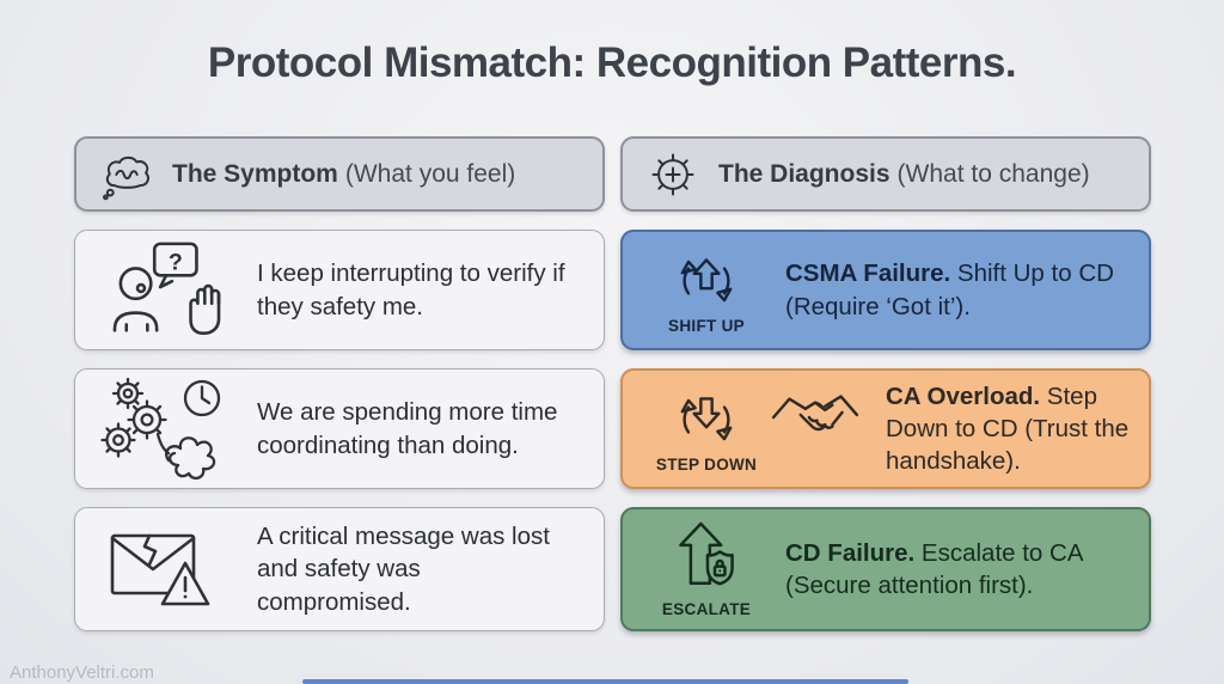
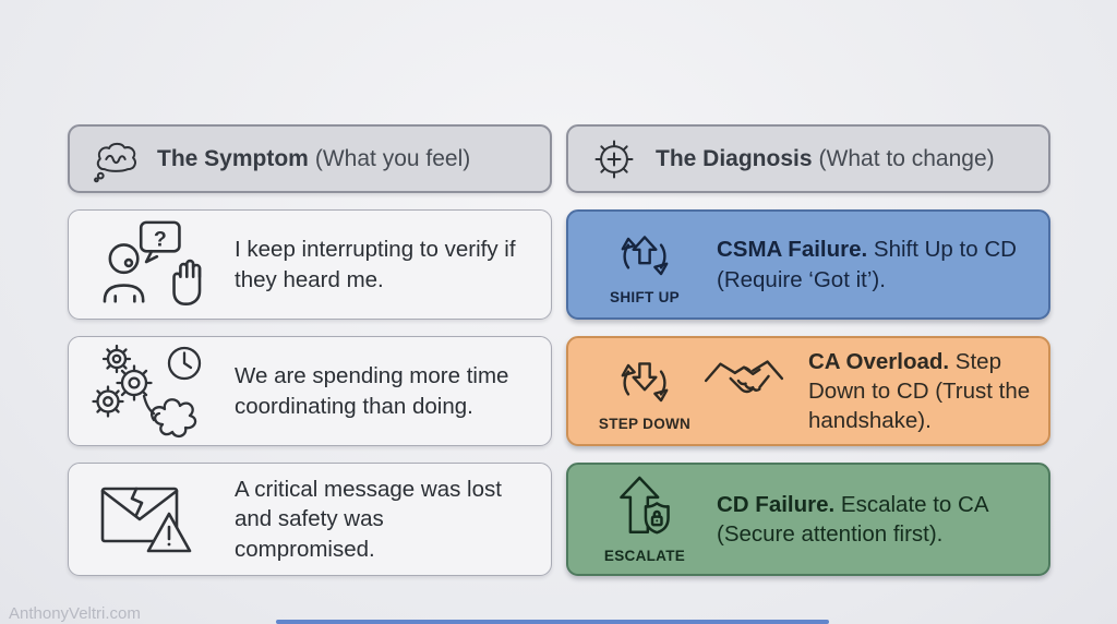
- Protocol Mismatch: Recognition Patterns.
  The Symptom (What you feel)
  The Diagnosis (What to change)
  ?
- I keep interrupting to verify if they safety me.
+ I keep interrupting to verify if they heard me.
  SHIFT UP
  CSMA Failure. Shift Up to CD (Require ‘Got it’).
  We are spending more time coordinating than doing.
  STEP DOWN
  CA Overload. Step Down to CD (Trust the handshake).
  A critical message was lost and safety was compromised.
  ESCALATE
  CD Failure. Escalate to CA (Secure attention first).
  AnthonyVeltri.com
